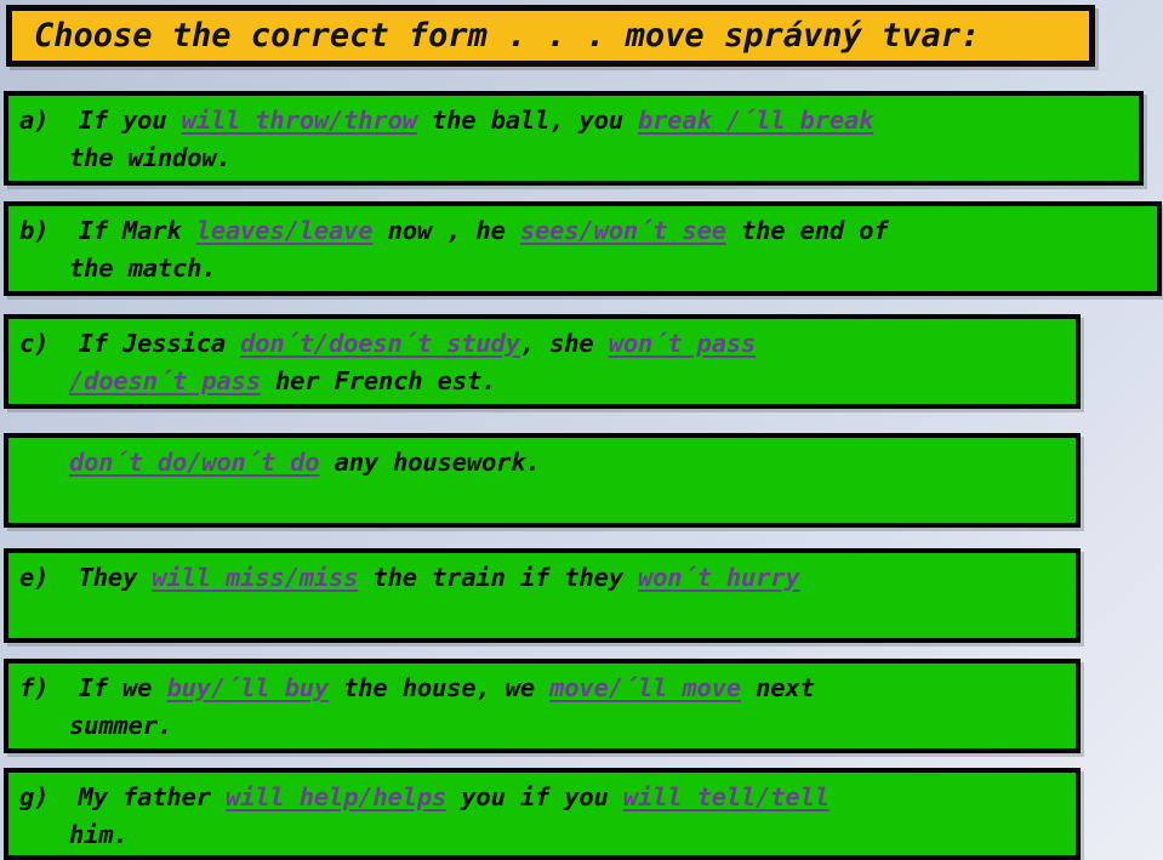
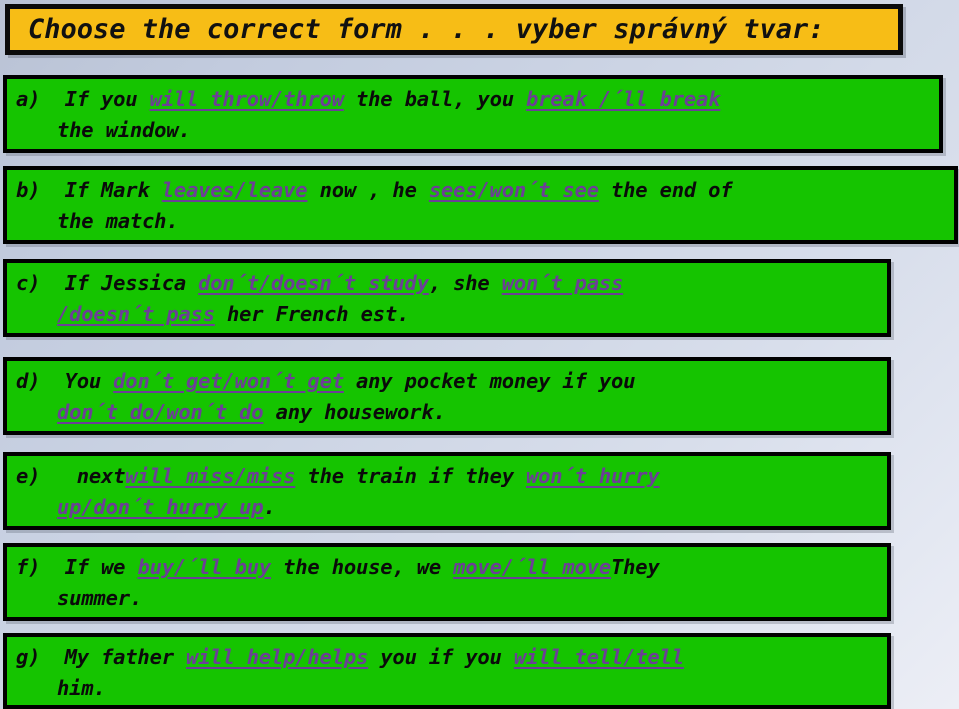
- Choose the correct form . . . move správný tvar:
+ Choose the correct form . . . vyber správný tvar:
  a) If you will throw/throw the ball, you break /´ll break
  the window.
  b) If Mark leaves/leave now , he sees/won´t see the end of
  the match.
  c) If Jessica don´t/doesn´t study, she won´t pass
  /doesn´t pass her French est.
+ d) You don´t get/won´t get any pocket money if you
  don´t do/won´t do any housework.
- e) They will miss/miss the train if they won´t hurry
+ e) nextwill miss/miss the train if they won´t hurry
+ up/don´t hurry up.
- f) If we buy/´ll buy the house, we move/´ll move next
+ f) If we buy/´ll buy the house, we move/´ll moveThey
  summer.
  g) My father will help/helps you if you will tell/tell
  him.
